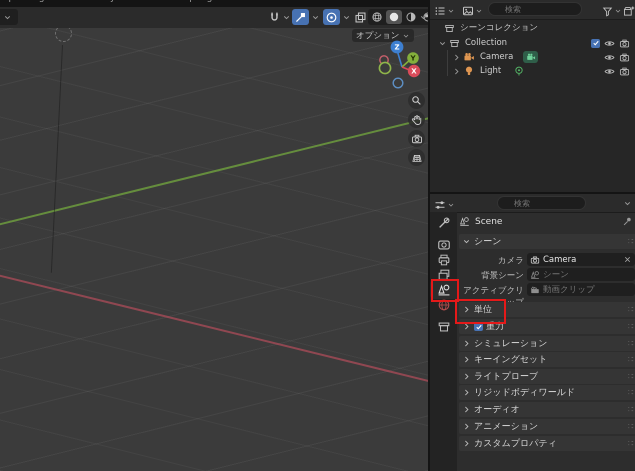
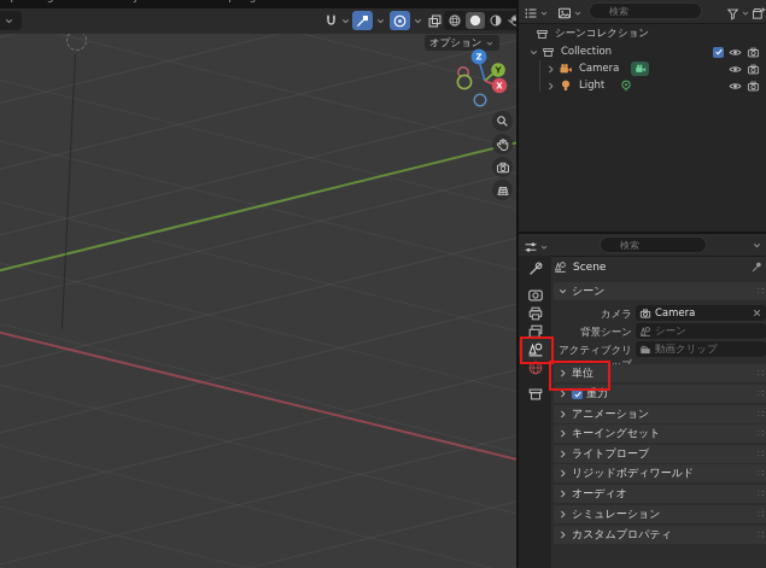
  オプション
  Z
  Y
  X
  検索
  シーンコレクション
  Collection
  Camera
  Light
  検索
  Scene
  シーン
  カメラ
  Camera
  背景シーン
  シーン
  アクティブクリ
  動画クリップ
  単位
  重力
- シミュレーション
+ アニメーション
  キーイングセット
  ライトプローブ
  リジッドボディワールド
  オーディオ
- アニメーション
+ シミュレーション
  カスタムプロパティ
